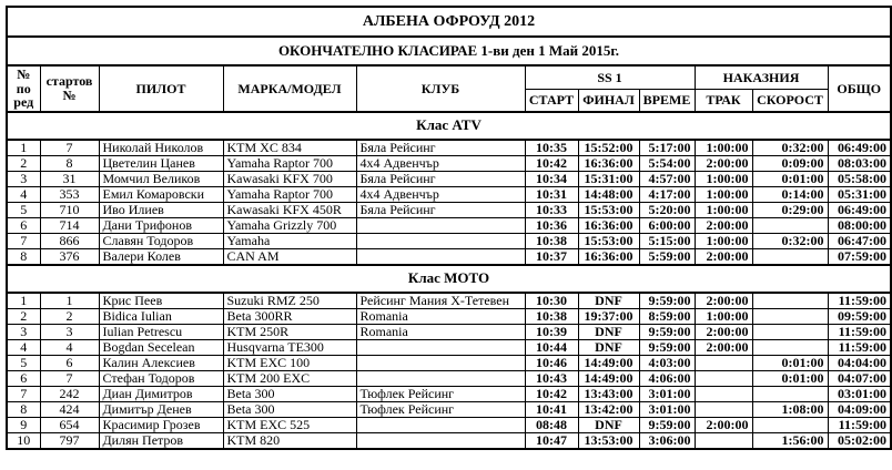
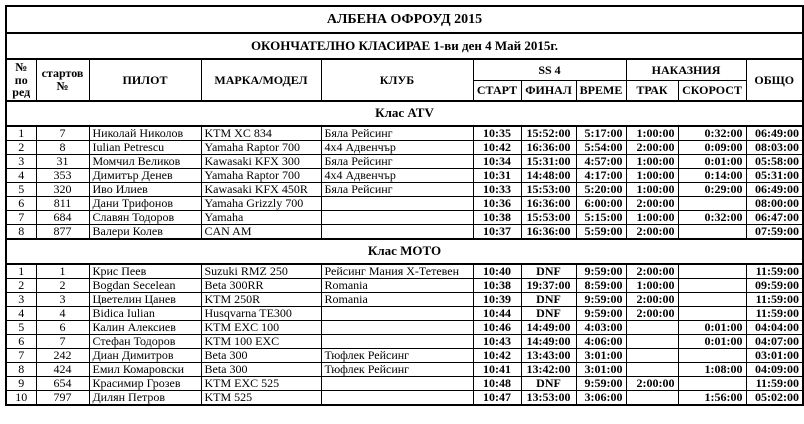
- АЛБЕНА ОФРОУД 2012
+ АЛБЕНА ОФРОУД 2015
- ОКОНЧАТЕЛНО КЛАСИРАЕ 1-ви ден 1 Май 2015г.
+ ОКОНЧАТЕЛНО КЛАСИРАЕ 1-ви ден 4 Май 2015г.
- № по ред	стартов №	ПИЛОТ	МАРКА/МОДЕЛ	КЛУБ	SS 1	НАКАЗНИЯ	ОБЩО
+ № по ред	стартов №	ПИЛОТ	МАРКА/МОДЕЛ	КЛУБ	SS 4	НАКАЗНИЯ	ОБЩО
  СТАРТ	ФИНАЛ	ВРЕМЕ	ТРАК	СКОРОСТ
  Клас ATV
  1	7	Николай Николов	KTM XC 834	Бяла Рейсинг	10:35	15:52:00	5:17:00	1:00:00	0:32:00	06:49:00
- 2	8	Цветелин Цанев	Yamaha Raptor 700	4x4 Адвенчър	10:42	16:36:00	5:54:00	2:00:00	0:09:00	08:03:00
+ 2	8	Iulian Petrescu	Yamaha Raptor 700	4x4 Адвенчър	10:42	16:36:00	5:54:00	2:00:00	0:09:00	08:03:00
- 3	31	Момчил Великов	Kawasaki KFX 700	Бяла Рейсинг	10:34	15:31:00	4:57:00	1:00:00	0:01:00	05:58:00
+ 3	31	Момчил Великов	Kawasaki KFX 300	Бяла Рейсинг	10:34	15:31:00	4:57:00	1:00:00	0:01:00	05:58:00
- 4	353	Емил Комаровски	Yamaha Raptor 700	4x4 Адвенчър	10:31	14:48:00	4:17:00	1:00:00	0:14:00	05:31:00
+ 4	353	Димитър Денев	Yamaha Raptor 700	4x4 Адвенчър	10:31	14:48:00	4:17:00	1:00:00	0:14:00	05:31:00
- 5	710	Иво Илиев	Kawasaki KFX 450R	Бяла Рейсинг	10:33	15:53:00	5:20:00	1:00:00	0:29:00	06:49:00
+ 5	320	Иво Илиев	Kawasaki KFX 450R	Бяла Рейсинг	10:33	15:53:00	5:20:00	1:00:00	0:29:00	06:49:00
- 6	714	Дани Трифонов	Yamaha Grizzly 700		10:36	16:36:00	6:00:00	2:00:00		08:00:00
+ 6	811	Дани Трифонов	Yamaha Grizzly 700		10:36	16:36:00	6:00:00	2:00:00		08:00:00
- 7	866	Славян Тодоров	Yamaha		10:38	15:53:00	5:15:00	1:00:00	0:32:00	06:47:00
+ 7	684	Славян Тодоров	Yamaha		10:38	15:53:00	5:15:00	1:00:00	0:32:00	06:47:00
- 8	376	Валери Колев	CAN AM		10:37	16:36:00	5:59:00	2:00:00		07:59:00
+ 8	877	Валери Колев	CAN AM		10:37	16:36:00	5:59:00	2:00:00		07:59:00
  Клас МОТО
- 1	1	Крис Пеев	Suzuki RMZ 250	Рейсинг Мания Х-Тетевен	10:30	DNF	9:59:00	2:00:00		11:59:00
+ 1	1	Крис Пеев	Suzuki RMZ 250	Рейсинг Мания Х-Тетевен	10:40	DNF	9:59:00	2:00:00		11:59:00
- 2	2	Bidica Iulian	Beta 300RR	Romania	10:38	19:37:00	8:59:00	1:00:00		09:59:00
+ 2	2	Bogdan Secelean	Beta 300RR	Romania	10:38	19:37:00	8:59:00	1:00:00		09:59:00
- 3	3	Iulian Petrescu	KTM 250R	Romania	10:39	DNF	9:59:00	2:00:00		11:59:00
+ 3	3	Цветелин Цанев	KTM 250R	Romania	10:39	DNF	9:59:00	2:00:00		11:59:00
- 4	4	Bogdan Secelean	Husqvarna TE300		10:44	DNF	9:59:00	2:00:00		11:59:00
+ 4	4	Bidica Iulian	Husqvarna TE300		10:44	DNF	9:59:00	2:00:00		11:59:00
  5	6	Калин Алексиев	KTM EXC 100		10:46	14:49:00	4:03:00		0:01:00	04:04:00
- 6	7	Стефан Тодоров	KTM 200 EXC		10:43	14:49:00	4:06:00		0:01:00	04:07:00
+ 6	7	Стефан Тодоров	KTM 100 EXC		10:43	14:49:00	4:06:00		0:01:00	04:07:00
  7	242	Диан Димитров	Beta 300	Тюфлек Рейсинг	10:42	13:43:00	3:01:00			03:01:00
- 8	424	Димитър Денев	Beta 300	Тюфлек Рейсинг	10:41	13:42:00	3:01:00		1:08:00	04:09:00
+ 8	424	Емил Комаровски	Beta 300	Тюфлек Рейсинг	10:41	13:42:00	3:01:00		1:08:00	04:09:00
- 9	654	Красимир Грозев	KTM EXC 525		08:48	DNF	9:59:00	2:00:00		11:59:00
+ 9	654	Красимир Грозев	KTM EXC 525		10:48	DNF	9:59:00	2:00:00		11:59:00
- 10	797	Дилян Петров	KTM 820		10:47	13:53:00	3:06:00		1:56:00	05:02:00
+ 10	797	Дилян Петров	KTM 525		10:47	13:53:00	3:06:00		1:56:00	05:02:00
